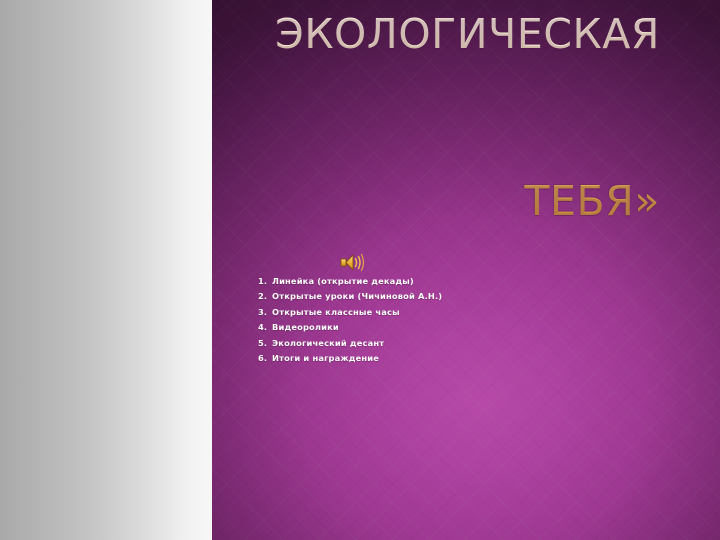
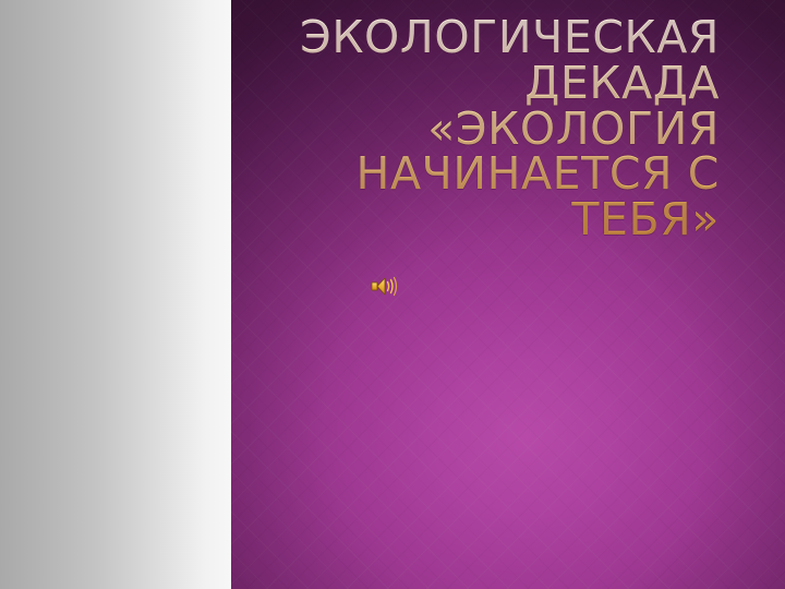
  ЭКОЛОГИЧЕСКАЯ
+ ДЕКАДА
+ «ЭКОЛОГИЯ
+ НАЧИНАЕТСЯ С
  ТЕБЯ»
- 1. Линейка (открытие декады)
- 2. Открытые уроки (Чичиновой А.Н.)
- 3. Открытые классные часы
- 4. Видеоролики
- 5. Экологический десант
- 6. Итоги и награждение
